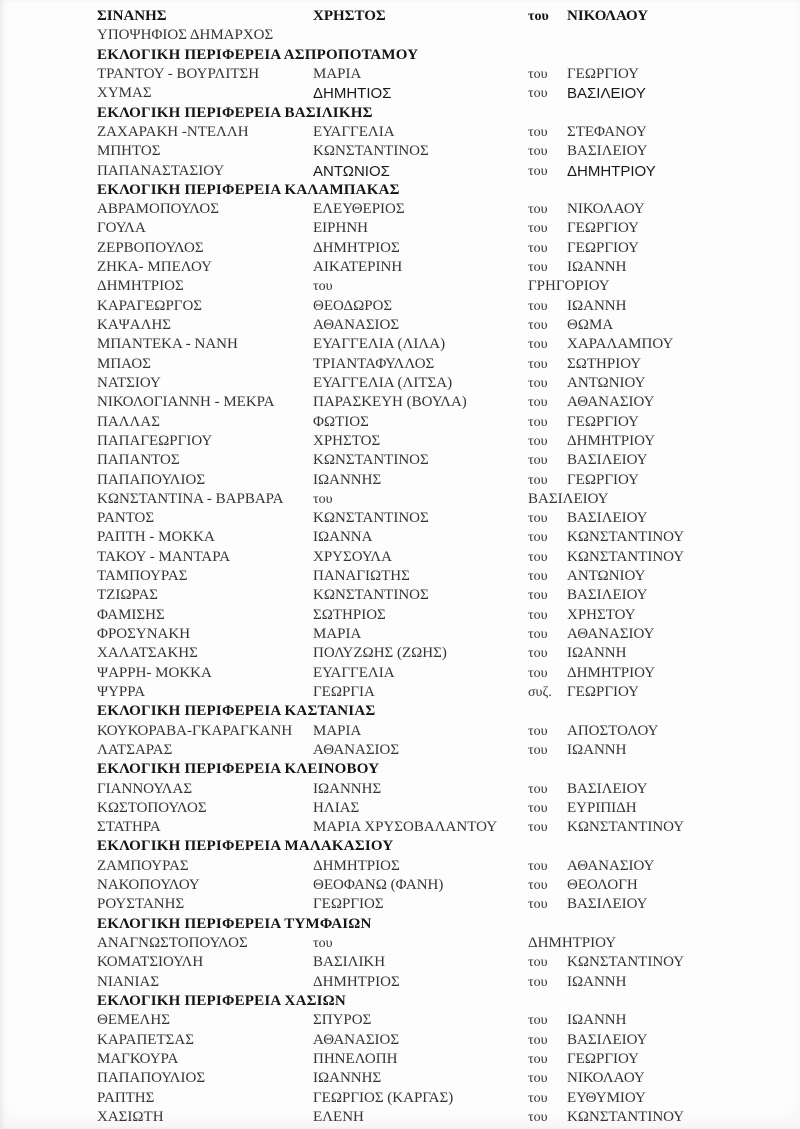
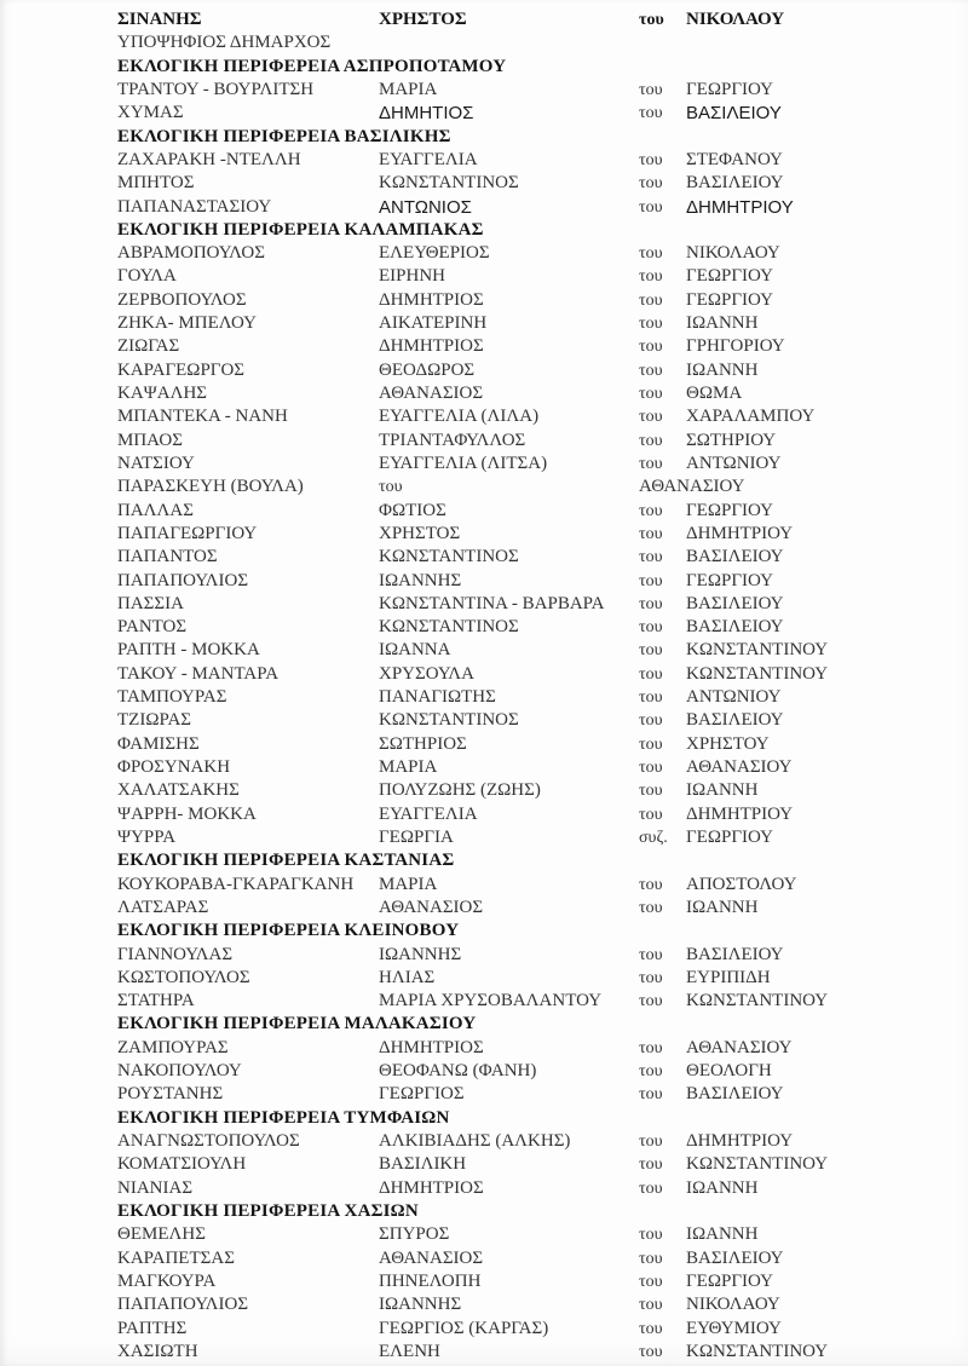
  ΣΙΝΑΝΗΣ
  ΧΡΗΣΤΟΣ
  του
  ΝΙΚΟΛΑΟΥ
  ΥΠΟΨΗΦΙΟΣ ΔΗΜΑΡΧΟΣ
  ΕΚΛΟΓΙΚΗ ΠΕΡΙΦΕΡΕΙΑ ΑΣΠΡΟΠΟΤΑΜΟΥ
  ΤΡΑΝΤΟΥ - ΒΟΥΡΛΙΤΣΗ
  ΜΑΡΙΑ
  του
  ΓΕΩΡΓΙΟΥ
  ΧΥΜΑΣ
  ΔΗΜΗΤΙΟΣ
  του
  ΒΑΣΙΛΕΙΟΥ
  ΕΚΛΟΓΙΚΗ ΠΕΡΙΦΕΡΕΙΑ ΒΑΣΙΛΙΚΗΣ
  ΖΑΧΑΡΑΚΗ -ΝΤΕΛΛΗ
  ΕΥΑΓΓΕΛΙΑ
  του
  ΣΤΕΦΑΝΟΥ
  ΜΠΗΤΟΣ
  ΚΩΝΣΤΑΝΤΙΝΟΣ
  του
  ΒΑΣΙΛΕΙΟΥ
  ΠΑΠΑΝΑΣΤΑΣΙΟΥ
  ΑΝΤΩΝΙΟΣ
  του
  ΔΗΜΗΤΡΙΟΥ
  ΕΚΛΟΓΙΚΗ ΠΕΡΙΦΕΡΕΙΑ ΚΑΛΑΜΠΑΚΑΣ
  ΑΒΡΑΜΟΠΟΥΛΟΣ
  ΕΛΕΥΘΕΡΙΟΣ
  του
  ΝΙΚΟΛΑΟΥ
  ΓΟΥΛΑ
  ΕΙΡΗΝΗ
  του
  ΓΕΩΡΓΙΟΥ
  ΖΕΡΒΟΠΟΥΛΟΣ
  ΔΗΜΗΤΡΙΟΣ
  του
  ΓΕΩΡΓΙΟΥ
  ΖΗΚΑ- ΜΠΕΛΟΥ
  ΑΙΚΑΤΕΡΙΝΗ
  του
  ΙΩΑΝΝΗ
+ ΖΙΩΓΑΣ
  ΔΗΜΗΤΡΙΟΣ
  του
  ΓΡΗΓΟΡΙΟΥ
  ΚΑΡΑΓΕΩΡΓΟΣ
  ΘΕΟΔΩΡΟΣ
  του
  ΙΩΑΝΝΗ
  ΚΑΨΑΛΗΣ
  ΑΘΑΝΑΣΙΟΣ
  του
  ΘΩΜΑ
  ΜΠΑΝΤΕΚΑ - ΝΑΝΗ
  ΕΥΑΓΓΕΛΙΑ (ΛΙΛΑ)
  του
  ΧΑΡΑΛΑΜΠΟΥ
  ΜΠΑΟΣ
  ΤΡΙΑΝΤΑΦΥΛΛΟΣ
  του
  ΣΩΤΗΡΙΟΥ
  ΝΑΤΣΙΟΥ
  ΕΥΑΓΓΕΛΙΑ (ΛΙΤΣΑ)
  του
  ΑΝΤΩΝΙΟΥ
- ΝΙΚΟΛΟΓΙΑΝΝΗ - ΜΕΚΡΑ
  ΠΑΡΑΣΚΕΥΗ (ΒΟΥΛΑ)
  του
  ΑΘΑΝΑΣΙΟΥ
  ΠΑΛΛΑΣ
  ΦΩΤΙΟΣ
  του
  ΓΕΩΡΓΙΟΥ
  ΠΑΠΑΓΕΩΡΓΙΟΥ
  ΧΡΗΣΤΟΣ
  του
  ΔΗΜΗΤΡΙΟΥ
  ΠΑΠΑΝΤΟΣ
  ΚΩΝΣΤΑΝΤΙΝΟΣ
  του
  ΒΑΣΙΛΕΙΟΥ
  ΠΑΠΑΠΟΥΛΙΟΣ
  ΙΩΑΝΝΗΣ
  του
  ΓΕΩΡΓΙΟΥ
+ ΠΑΣΣΙΑ
  ΚΩΝΣΤΑΝΤΙΝΑ - ΒΑΡΒΑΡΑ
  του
  ΒΑΣΙΛΕΙΟΥ
  ΡΑΝΤΟΣ
  ΚΩΝΣΤΑΝΤΙΝΟΣ
  του
  ΒΑΣΙΛΕΙΟΥ
  ΡΑΠΤΗ - ΜΟΚΚΑ
  ΙΩΑΝΝΑ
  του
  ΚΩΝΣΤΑΝΤΙΝΟΥ
  ΤΑΚΟΥ - ΜΑΝΤΑΡΑ
  ΧΡΥΣΟΥΛΑ
  του
  ΚΩΝΣΤΑΝΤΙΝΟΥ
  ΤΑΜΠΟΥΡΑΣ
  ΠΑΝΑΓΙΩΤΗΣ
  του
  ΑΝΤΩΝΙΟΥ
  ΤΖΙΩΡΑΣ
  ΚΩΝΣΤΑΝΤΙΝΟΣ
  του
  ΒΑΣΙΛΕΙΟΥ
  ΦΑΜΙΣΗΣ
  ΣΩΤΗΡΙΟΣ
  του
  ΧΡΗΣΤΟΥ
  ΦΡΟΣΥΝΑΚΗ
  ΜΑΡΙΑ
  του
  ΑΘΑΝΑΣΙΟΥ
  ΧΑΛΑΤΣΑΚΗΣ
  ΠΟΛΥΖΩΗΣ (ΖΩΗΣ)
  του
  ΙΩΑΝΝΗ
  ΨΑΡΡΗ- ΜΟΚΚΑ
  ΕΥΑΓΓΕΛΙΑ
  του
  ΔΗΜΗΤΡΙΟΥ
  ΨΥΡΡΑ
  ΓΕΩΡΓΙΑ
  συζ.
  ΓΕΩΡΓΙΟΥ
  ΕΚΛΟΓΙΚΗ ΠΕΡΙΦΕΡΕΙΑ ΚΑΣΤΑΝΙΑΣ
  ΚΟΥΚΟΡΑΒΑ-ΓΚΑΡΑΓΚΑΝΗ
  ΜΑΡΙΑ
  του
  ΑΠΟΣΤΟΛΟΥ
  ΛΑΤΣΑΡΑΣ
  ΑΘΑΝΑΣΙΟΣ
  του
  ΙΩΑΝΝΗ
  ΕΚΛΟΓΙΚΗ ΠΕΡΙΦΕΡΕΙΑ ΚΛΕΙΝΟΒΟΥ
  ΓΙΑΝΝΟΥΛΑΣ
  ΙΩΑΝΝΗΣ
  του
  ΒΑΣΙΛΕΙΟΥ
  ΚΩΣΤΟΠΟΥΛΟΣ
  ΗΛΙΑΣ
  του
  ΕΥΡΙΠΙΔΗ
  ΣΤΑΤΗΡΑ
  ΜΑΡΙΑ ΧΡΥΣΟΒΑΛΑΝΤΟΥ
  του
  ΚΩΝΣΤΑΝΤΙΝΟΥ
  ΕΚΛΟΓΙΚΗ ΠΕΡΙΦΕΡΕΙΑ ΜΑΛΑΚΑΣΙΟΥ
  ΖΑΜΠΟΥΡΑΣ
  ΔΗΜΗΤΡΙΟΣ
  του
  ΑΘΑΝΑΣΙΟΥ
  ΝΑΚΟΠΟΥΛΟΥ
  ΘΕΟΦΑΝΩ (ΦΑΝΗ)
  του
  ΘΕΟΛΟΓΗ
  ΡΟΥΣΤΑΝΗΣ
  ΓΕΩΡΓΙΟΣ
  του
  ΒΑΣΙΛΕΙΟΥ
  ΕΚΛΟΓΙΚΗ ΠΕΡΙΦΕΡΕΙΑ ΤΥΜΦΑΙΩΝ
  ΑΝΑΓΝΩΣΤΟΠΟΥΛΟΣ
+ ΑΛΚΙΒΙΑΔΗΣ (ΑΛΚΗΣ)
  του
  ΔΗΜΗΤΡΙΟΥ
  ΚΟΜΑΤΣΙΟΥΛΗ
  ΒΑΣΙΛΙΚΗ
  του
  ΚΩΝΣΤΑΝΤΙΝΟΥ
  ΝΙΑΝΙΑΣ
  ΔΗΜΗΤΡΙΟΣ
  του
  ΙΩΑΝΝΗ
  ΕΚΛΟΓΙΚΗ ΠΕΡΙΦΕΡΕΙΑ ΧΑΣΙΩΝ
  ΘΕΜΕΛΗΣ
  ΣΠΥΡΟΣ
  του
  ΙΩΑΝΝΗ
  ΚΑΡΑΠΕΤΣΑΣ
  ΑΘΑΝΑΣΙΟΣ
  του
  ΒΑΣΙΛΕΙΟΥ
  ΜΑΓΚΟΥΡΑ
  ΠΗΝΕΛΟΠΗ
  του
  ΓΕΩΡΓΙΟΥ
  ΠΑΠΑΠΟΥΛΙΟΣ
  ΙΩΑΝΝΗΣ
  του
  ΝΙΚΟΛΑΟΥ
  ΡΑΠΤΗΣ
  ΓΕΩΡΓΙΟΣ (ΚΑΡΓΑΣ)
  του
  ΕΥΘΥΜΙΟΥ
  ΧΑΣΙΩΤΗ
  ΕΛΕΝΗ
  του
  ΚΩΝΣΤΑΝΤΙΝΟΥ
